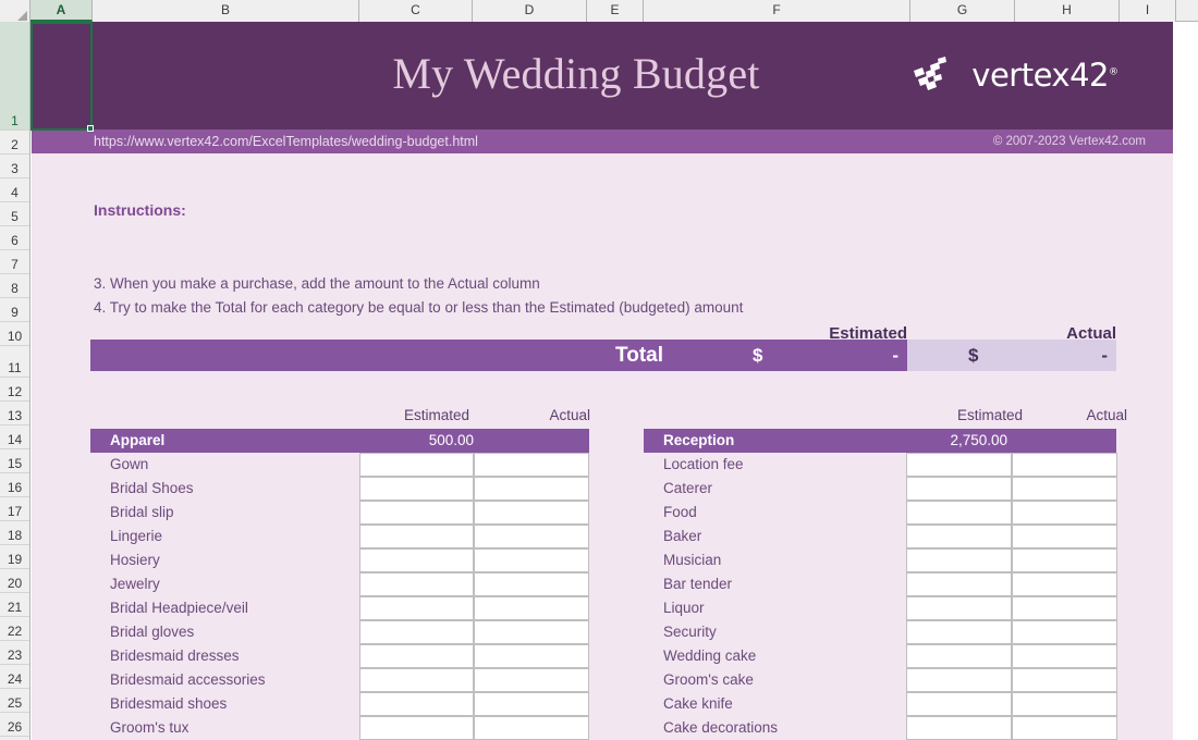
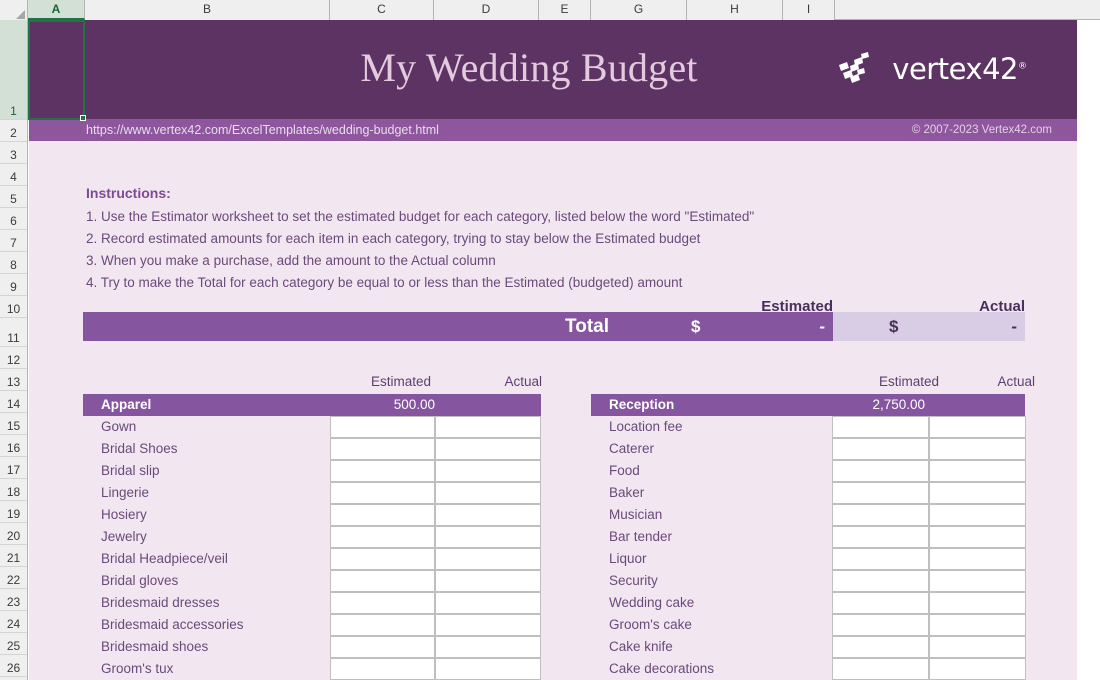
  A
  B
  C
  D
  E
- F
  G
  H
  I
  1
  2
  3
  4
  5
  6
  7
  8
  9
  10
  11
  12
  13
  14
  15
  16
  17
  18
  19
  20
  21
  22
  23
  24
  25
  26
  My Wedding Budget
  vertex42®
  https://www.vertex42.com/ExcelTemplates/wedding-budget.html
  © 2007-2023 Vertex42.com
  Instructions:
+ 1. Use the Estimator worksheet to set the estimated budget for each category, listed below the word "Estimated"
+ 2. Record estimated amounts for each item in each category, trying to stay below the Estimated budget
  3. When you make a purchase, add the amount to the Actual column
  4. Try to make the Total for each category be equal to or less than the Estimated (budgeted) amount
  Estimated
  Actual
  Total
  $
  -
  $
  -
  Estimated
  Actual
  Apparel
  500.00
  Gown
  Bridal Shoes
  Bridal slip
  Lingerie
  Hosiery
  Jewelry
  Bridal Headpiece/veil
  Bridal gloves
  Bridesmaid dresses
  Bridesmaid accessories
  Bridesmaid shoes
  Groom's tux
  Estimated
  Actual
  Reception
  2,750.00
  Location fee
  Caterer
  Food
  Baker
  Musician
  Bar tender
  Liquor
  Security
  Wedding cake
  Groom's cake
  Cake knife
  Cake decorations
